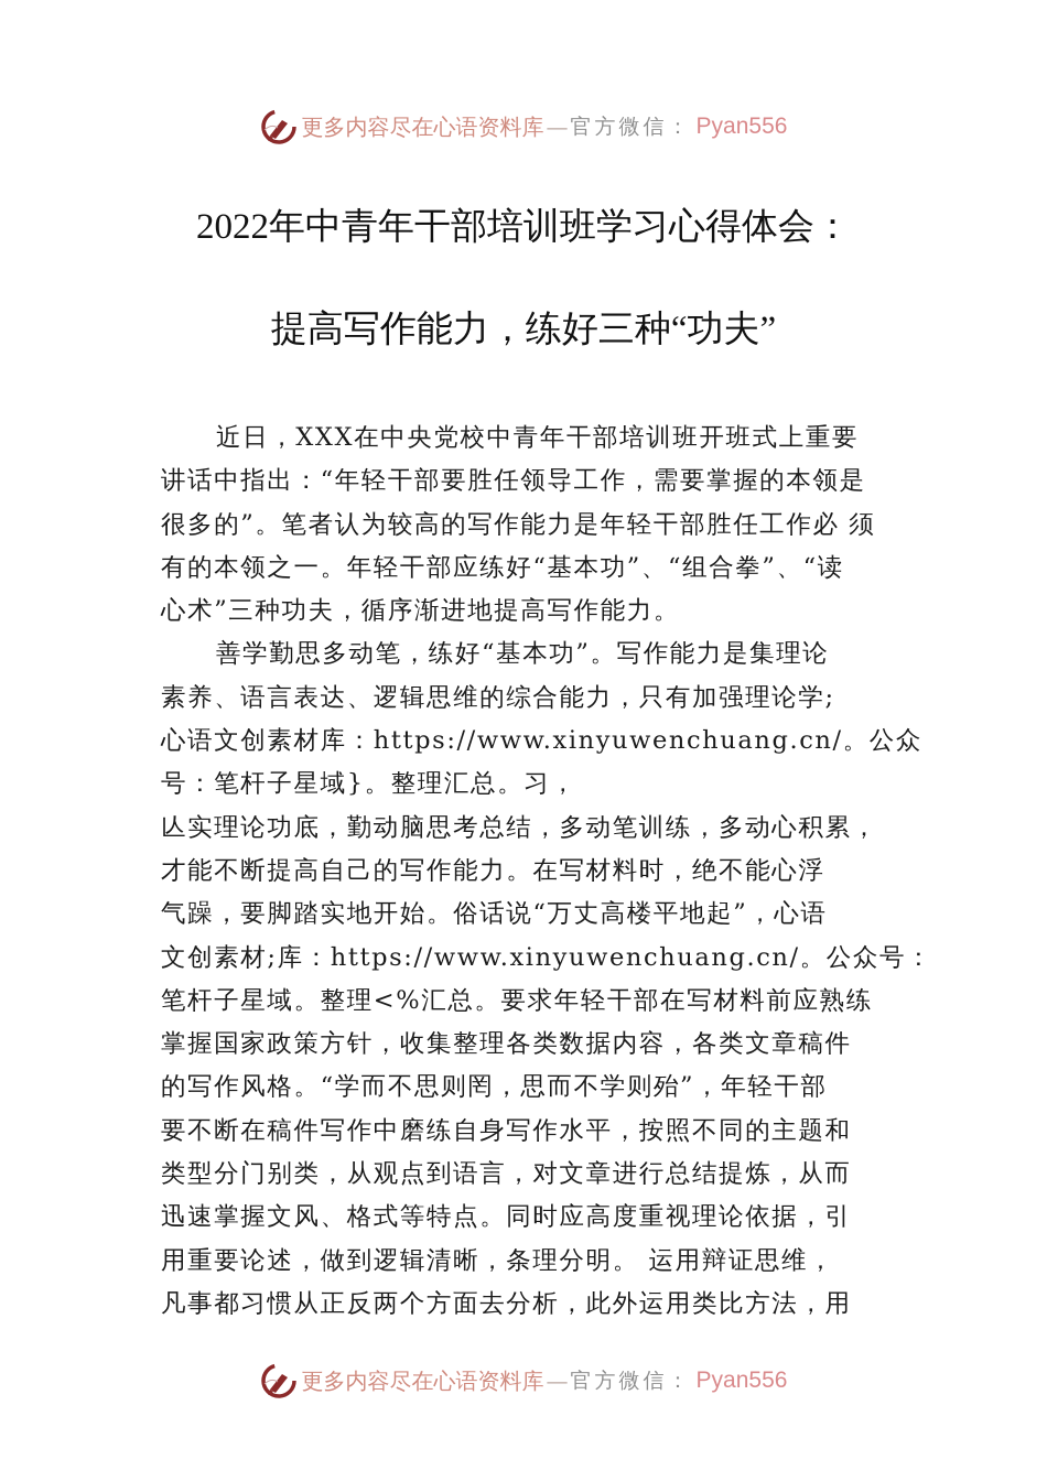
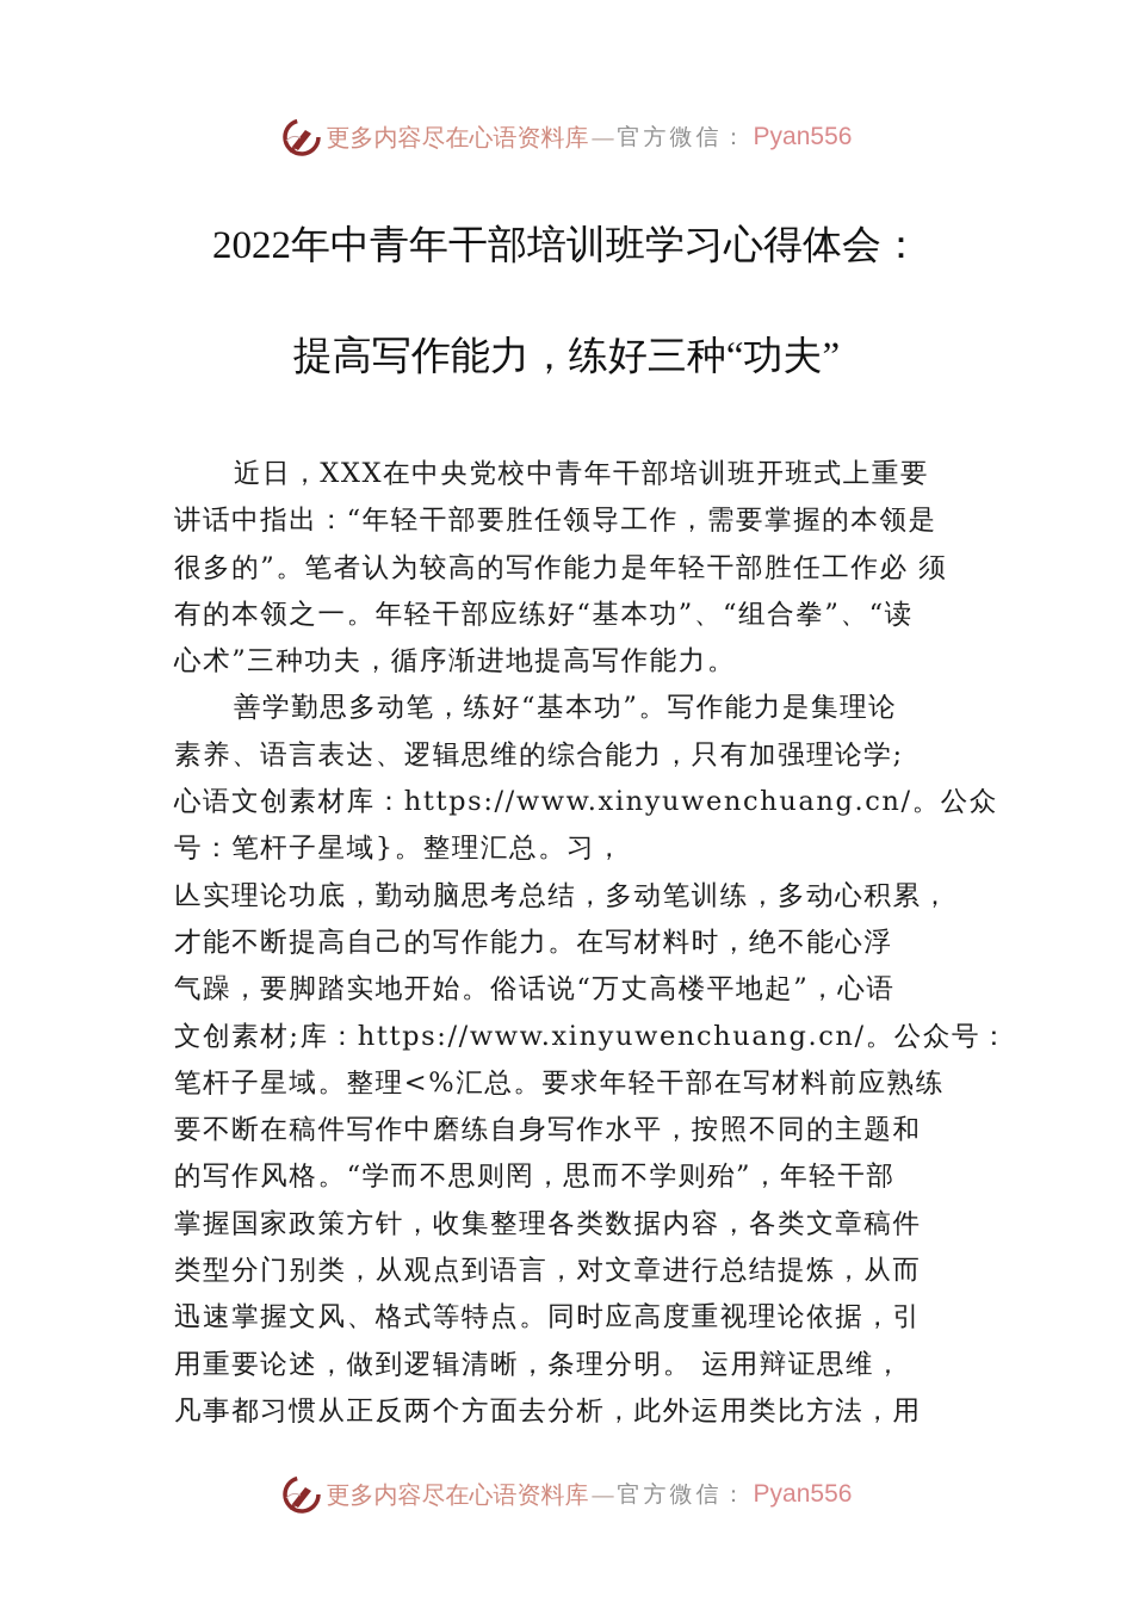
  更多内容尽在心语资料库
  —
  官方微信：
  Pyan556
  2022年中青年干部培训班学习心得体会：
  提高写作能力，练好三种“功夫”
  近日，XXX在中央党校中青年干部培训班开班式上重要
  讲话中指出：“年轻干部要胜任领导工作，需要掌握的本领是
  很多的”。笔者认为较高的写作能力是年轻干部胜任工作必 须
  有的本领之一。年轻干部应练好“基本功”、“组合拳”、“读
  心术”三种功夫，循序渐进地提高写作能力。
  善学勤思多动笔，练好“基本功”。写作能力是集理论
  素养、语言表达、逻辑思维的综合能力，只有加强理论学;
  心语文创素材库：https://www.xinyuwenchuang.cn/。公众
  号：笔杆子星域}。整理汇总。习，
  亾实理论功底，勤动脑思考总结，多动笔训练，多动心积累，
  才能不断提高自己的写作能力。在写材料时，绝不能心浮
  气躁，要脚踏实地开始。俗话说“万丈高楼平地起”，心语
  文创素材;库：https://www.xinyuwenchuang.cn/。公众号：
  笔杆子星域。整理<%汇总。要求年轻干部在写材料前应熟练
- 掌握国家政策方针，收集整理各类数据内容，各类文章稿件
+ 要不断在稿件写作中磨练自身写作水平，按照不同的主题和
  的写作风格。“学而不思则罔，思而不学则殆”，年轻干部
- 要不断在稿件写作中磨练自身写作水平，按照不同的主题和
+ 掌握国家政策方针，收集整理各类数据内容，各类文章稿件
  类型分门别类，从观点到语言，对文章进行总结提炼，从而
  迅速掌握文风、格式等特点。同时应高度重视理论依据，引
  用重要论述，做到逻辑清晰，条理分明。 运用辩证思维，
  凡事都习惯从正反两个方面去分析，此外运用类比方法，用
  更多内容尽在心语资料库
  —
  官方微信：
  Pyan556
